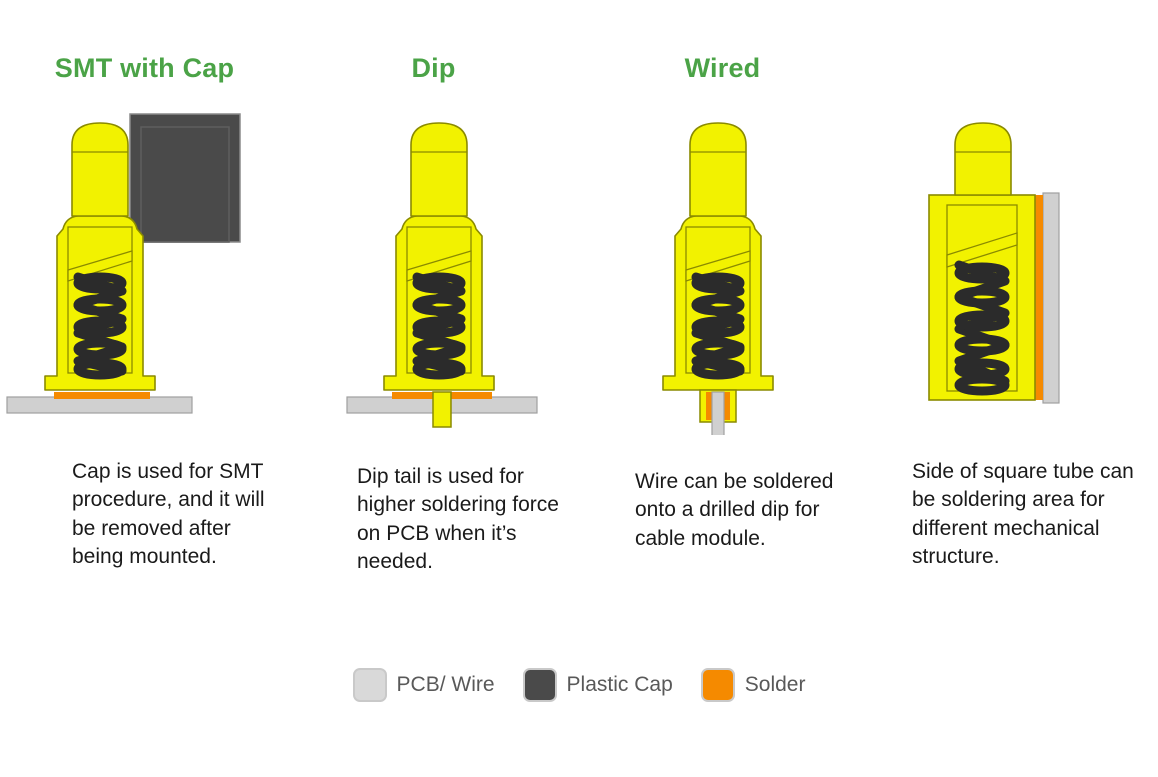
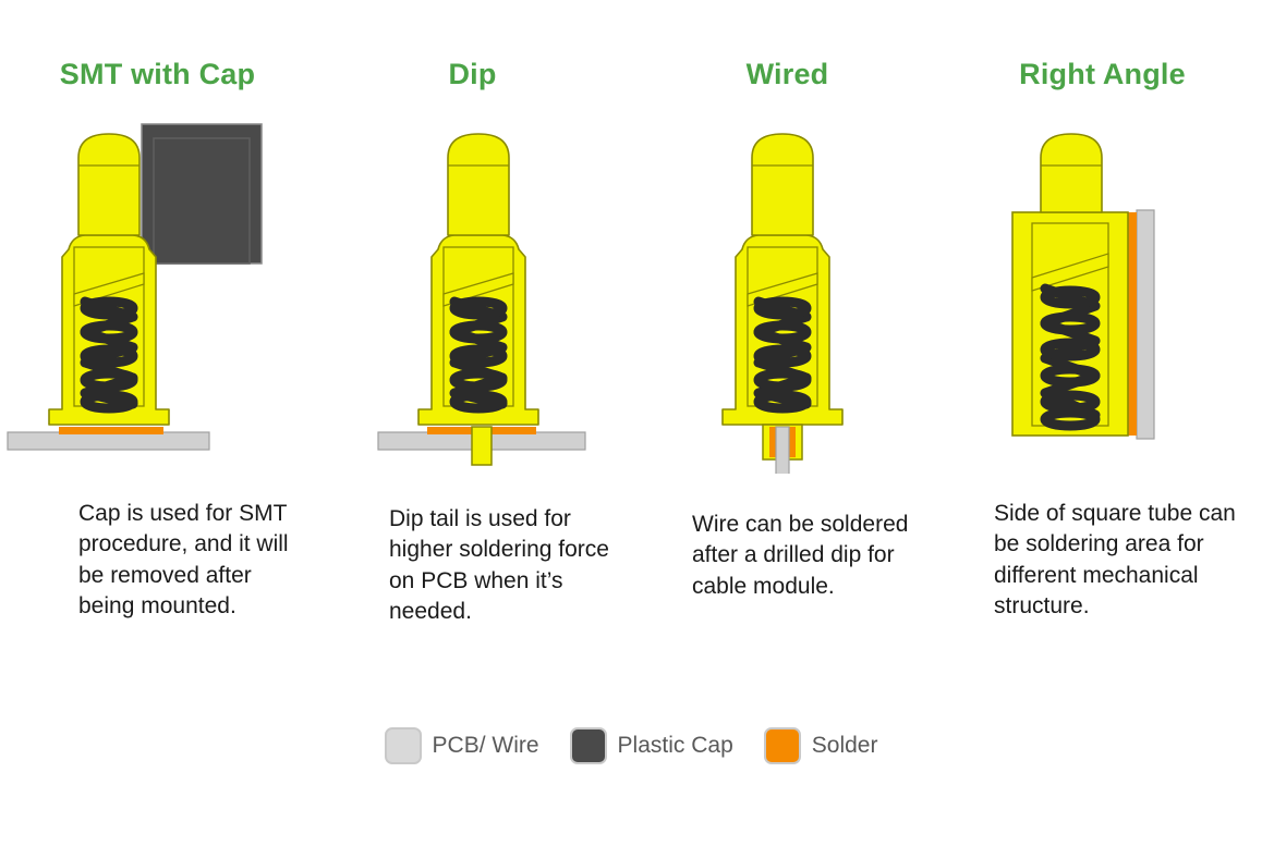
  SMT with Cap
  Cap is used for SMT procedure, and it will be removed after being mounted.
  Dip
  Dip tail is used for higher soldering force on PCB when it’s needed.
  Wired
- Wire can be soldered onto a drilled dip for cable module.
+ Wire can be soldered after a drilled dip for cable module.
+ Right Angle
  Side of square tube can be soldering area for different mechanical structure.
  PCB/ Wire
  Plastic Cap
  Solder
